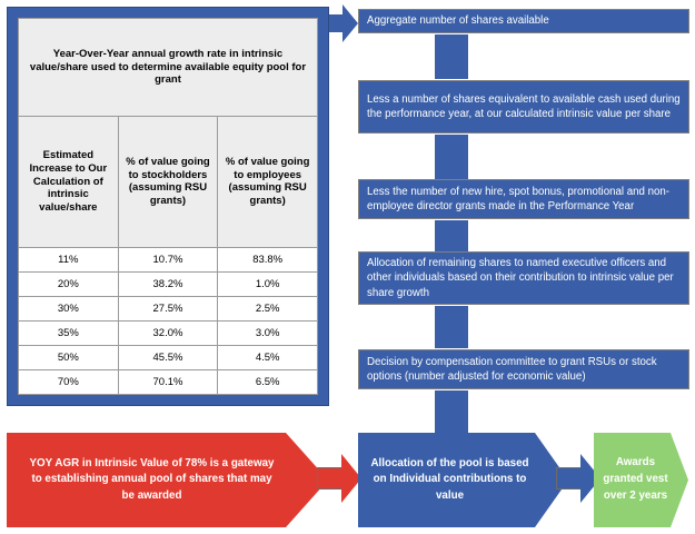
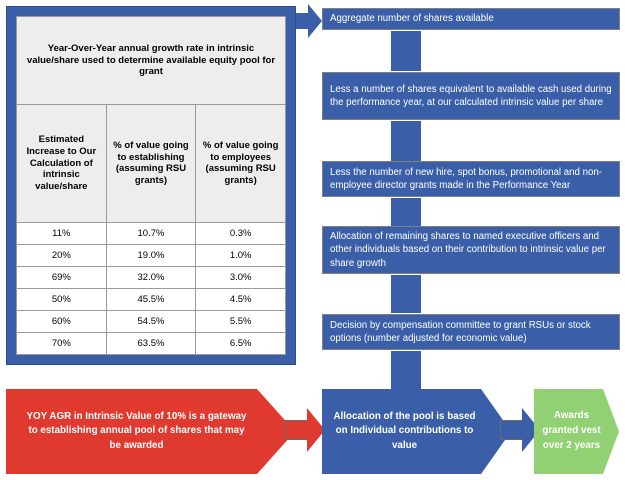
  Year-Over-Year annual growth rate in intrinsic value/share used to determine available equity pool for grant
- Estimated Increase to Our Calculation of intrinsic value/share	% of value going to stockholders (assuming RSU grants)	% of value going to employees (assuming RSU grants)
+ Estimated Increase to Our Calculation of intrinsic value/share	% of value going to establishing (assuming RSU grants)	% of value going to employees (assuming RSU grants)
- 11%	10.7%	83.8%
+ 11%	10.7%	0.3%
- 20%	38.2%	1.0%
+ 20%	19.0%	1.0%
- 30%	27.5%	2.5%
- 35%	32.0%	3.0%
+ 69%	32.0%	3.0%
  50%	45.5%	4.5%
+ 60%	54.5%	5.5%
- 70%	70.1%	6.5%
+ 70%	63.5%	6.5%
  Aggregate number of shares available
  Less a number of shares equivalent to available cash used during the performance year, at our calculated intrinsic value per share
  Less the number of new hire, spot bonus, promotional and non-employee director grants made in the Performance Year
  Allocation of remaining shares to named executive officers and other individuals based on their contribution to intrinsic value per share growth
  Decision by compensation committee to grant RSUs or stock options (number adjusted for economic value)
- YOY AGR in Intrinsic Value of 78% is a gateway to establishing annual pool of shares that may be awarded
+ YOY AGR in Intrinsic Value of 10% is a gateway to establishing annual pool of shares that may be awarded
  Allocation of the pool is based on Individual contributions to value
  Awards granted vest over 2 years
